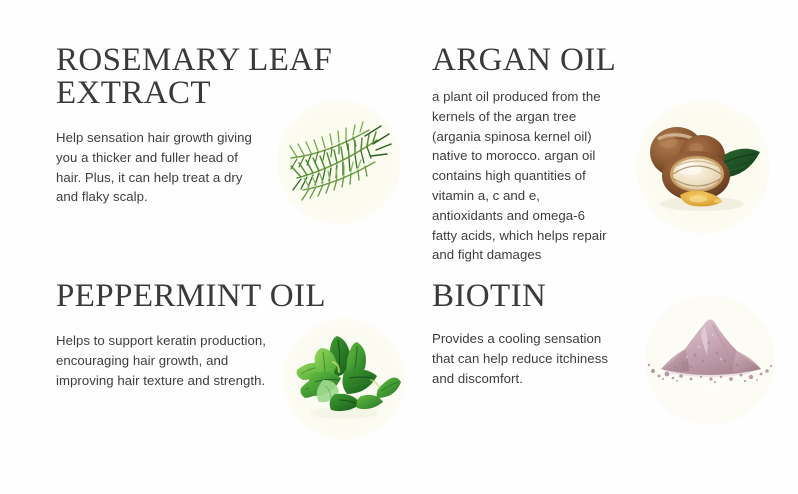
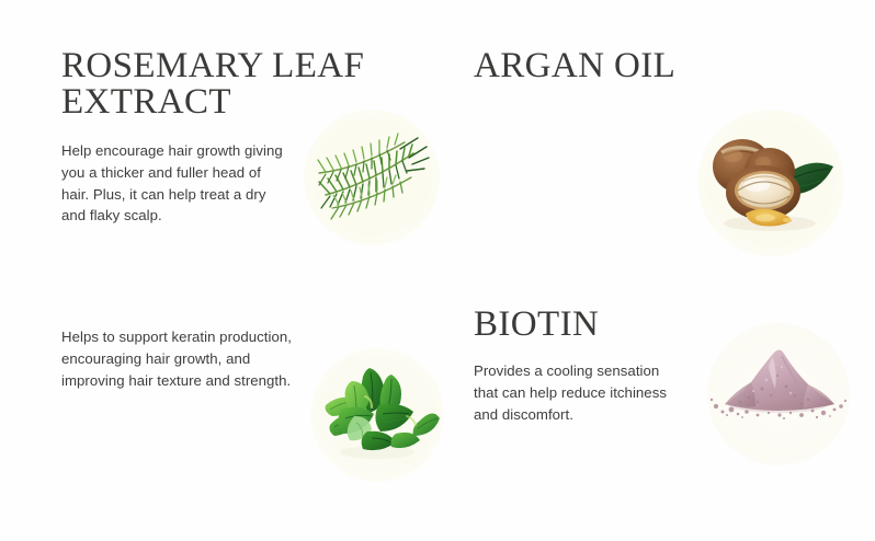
  ROSEMARY LEAF EXTRACT
- Help sensation hair growth giving you a thicker and fuller head of hair. Plus, it can help treat a dry and flaky scalp.
+ Help encourage hair growth giving you a thicker and fuller head of hair. Plus, it can help treat a dry and flaky scalp.
  ARGAN OIL
- a plant oil produced from the kernels of the argan tree (argania spinosa kernel oil) native to morocco. argan oil contains high quantities of vitamin a, c and e, antioxidants and omega-6 fatty acids, which helps repair and fight damages
- PEPPERMINT OIL
  Helps to support keratin production, encouraging hair growth, and improving hair texture and strength.
  BIOTIN
  Provides a cooling sensation that can help reduce itchiness and discomfort.
